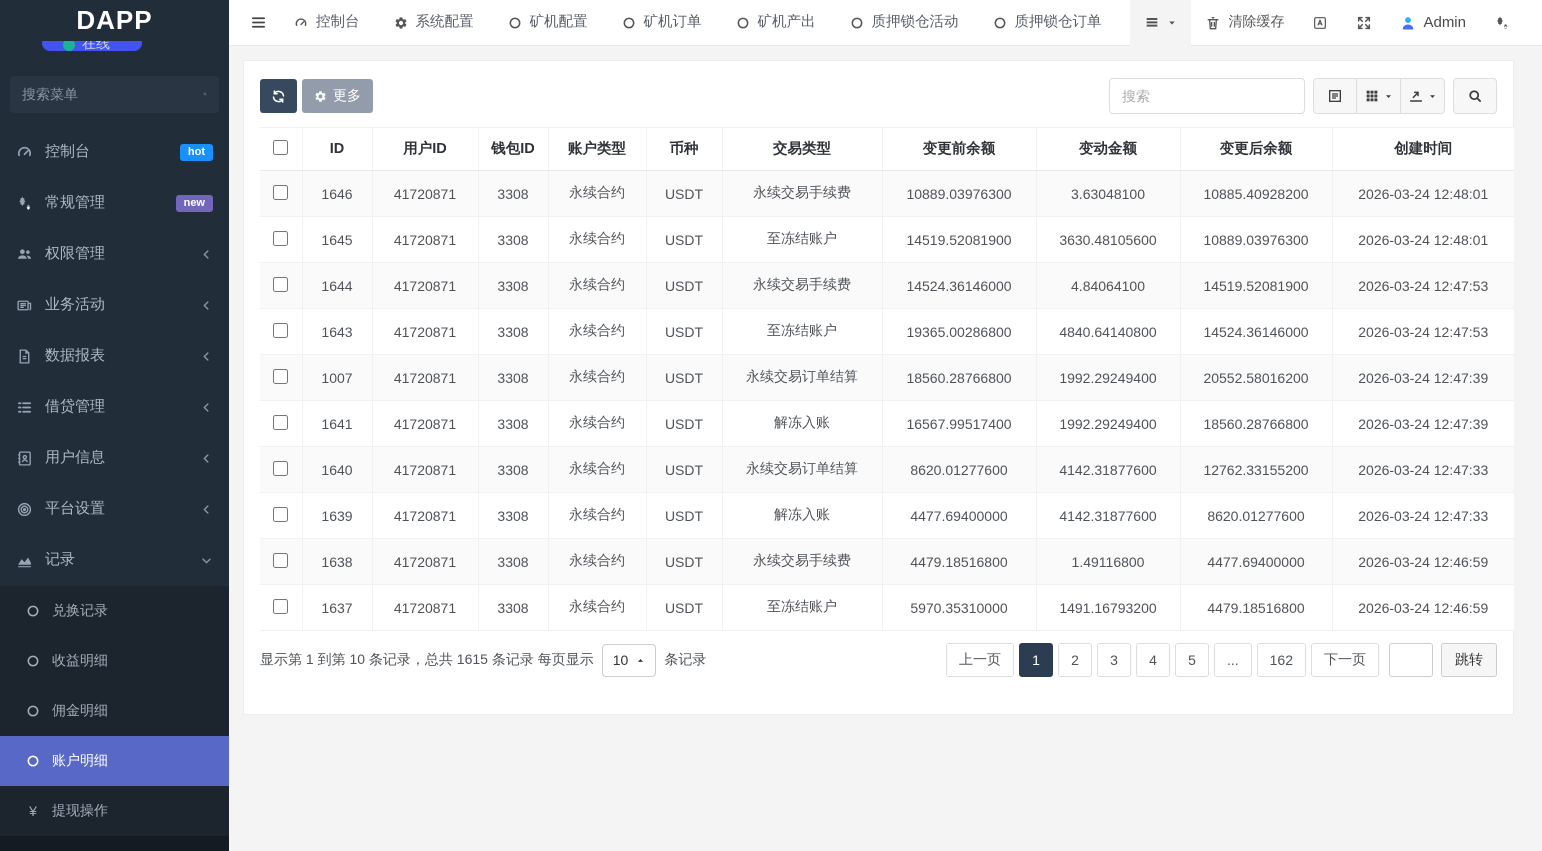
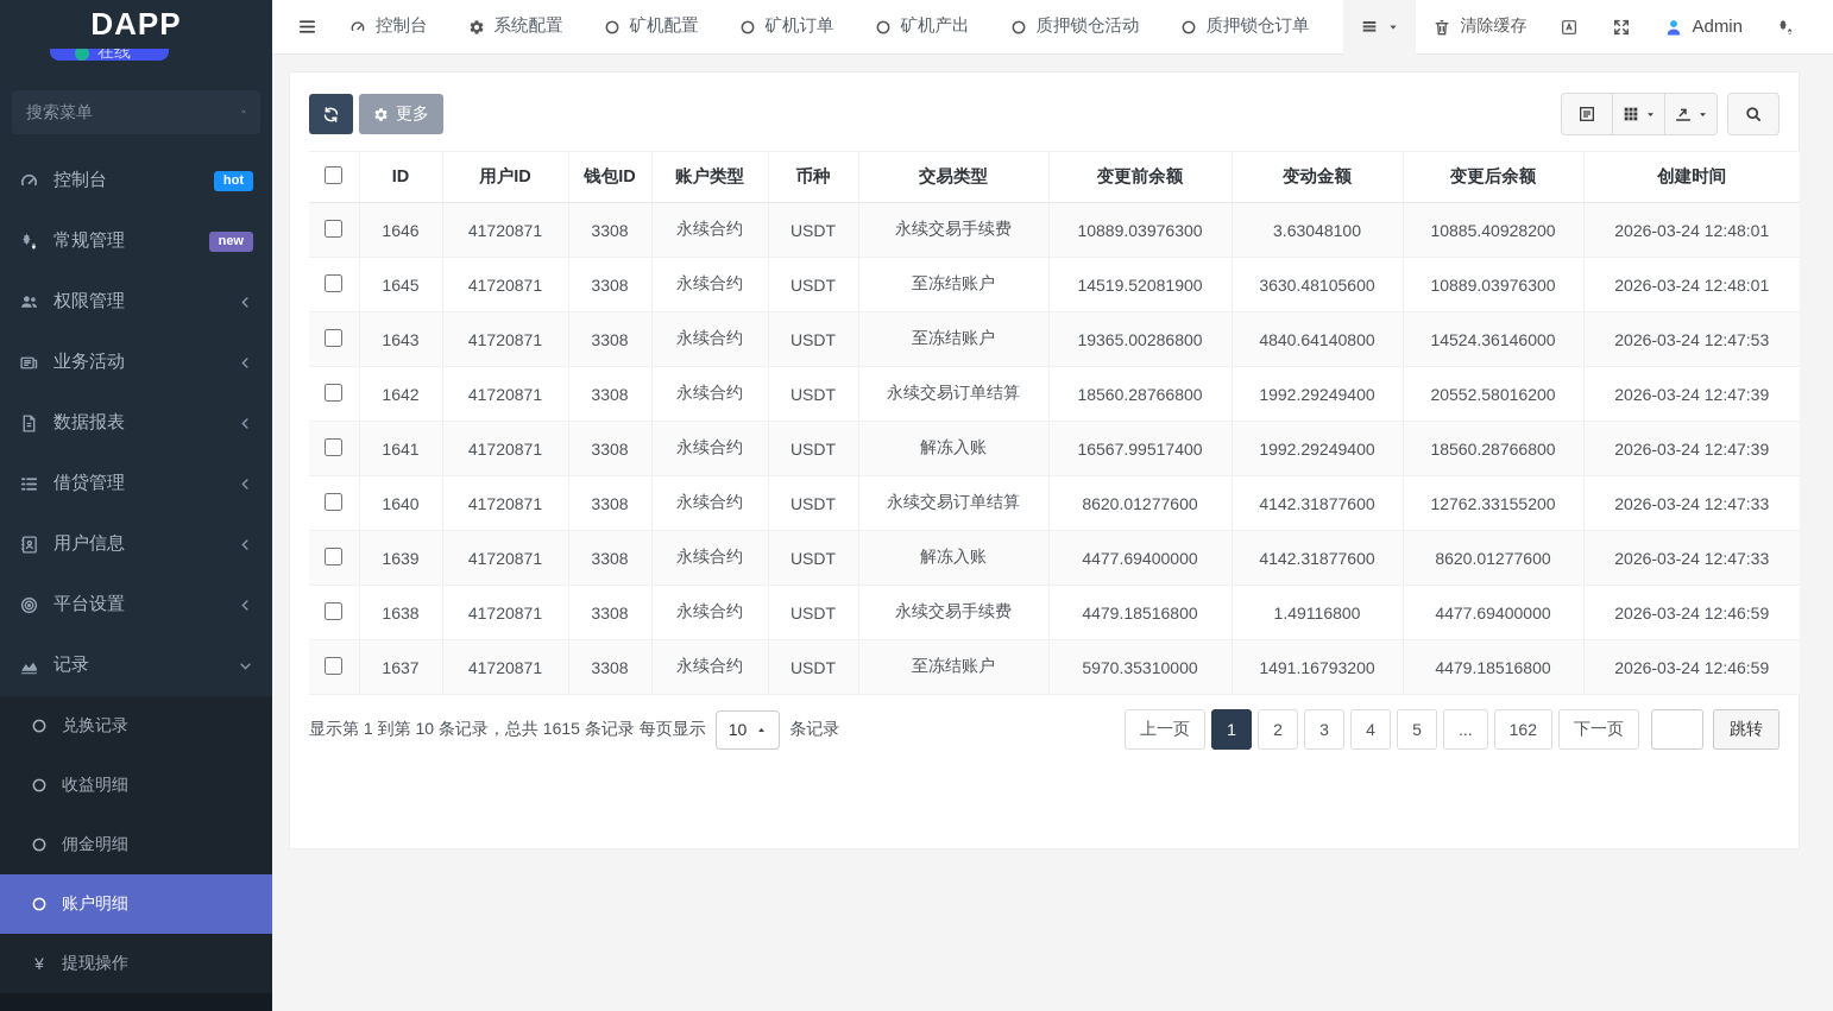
  DAPP
  在线
  搜索菜单
  控制台
  hot
  常规管理
  new
  权限管理
  业务活动
  数据报表
  借贷管理
  用户信息
  平台设置
  记录
  兑换记录
  收益明细
  佣金明细
  账户明细
  ¥
  提现操作
  控制台
  系统配置
  矿机配置
  矿机订单
  矿机产出
  质押锁仓活动
  质押锁仓订单
  清除缓存
  Admin
  更多
- 搜索
  	ID	用户ID	钱包ID	账户类型	币种	交易类型	变更前余额	变动金额	变更后余额	创建时间
  	1646	41720871	3308	永续合约	USDT	永续交易手续费	10889.03976300	3.63048100	10885.40928200	2026-03-24 12:48:01
  	1645	41720871	3308	永续合约	USDT	至冻结账户	14519.52081900	3630.48105600	10889.03976300	2026-03-24 12:48:01
- 	1644	41720871	3308	永续合约	USDT	永续交易手续费	14524.36146000	4.84064100	14519.52081900	2026-03-24 12:47:53
  	1643	41720871	3308	永续合约	USDT	至冻结账户	19365.00286800	4840.64140800	14524.36146000	2026-03-24 12:47:53
- 	1007	41720871	3308	永续合约	USDT	永续交易订单结算	18560.28766800	1992.29249400	20552.58016200	2026-03-24 12:47:39
+ 	1642	41720871	3308	永续合约	USDT	永续交易订单结算	18560.28766800	1992.29249400	20552.58016200	2026-03-24 12:47:39
  	1641	41720871	3308	永续合约	USDT	解冻入账	16567.99517400	1992.29249400	18560.28766800	2026-03-24 12:47:39
  	1640	41720871	3308	永续合约	USDT	永续交易订单结算	8620.01277600	4142.31877600	12762.33155200	2026-03-24 12:47:33
  	1639	41720871	3308	永续合约	USDT	解冻入账	4477.69400000	4142.31877600	8620.01277600	2026-03-24 12:47:33
  	1638	41720871	3308	永续合约	USDT	永续交易手续费	4479.18516800	1.49116800	4477.69400000	2026-03-24 12:46:59
  	1637	41720871	3308	永续合约	USDT	至冻结账户	5970.35310000	1491.16793200	4479.18516800	2026-03-24 12:46:59
  显示第 1 到第 10 条记录，总共 1615 条记录 每页显示
  10
  条记录
  上一页
  1
  2
  3
  4
  5
  ...
  162
  下一页
  跳转
